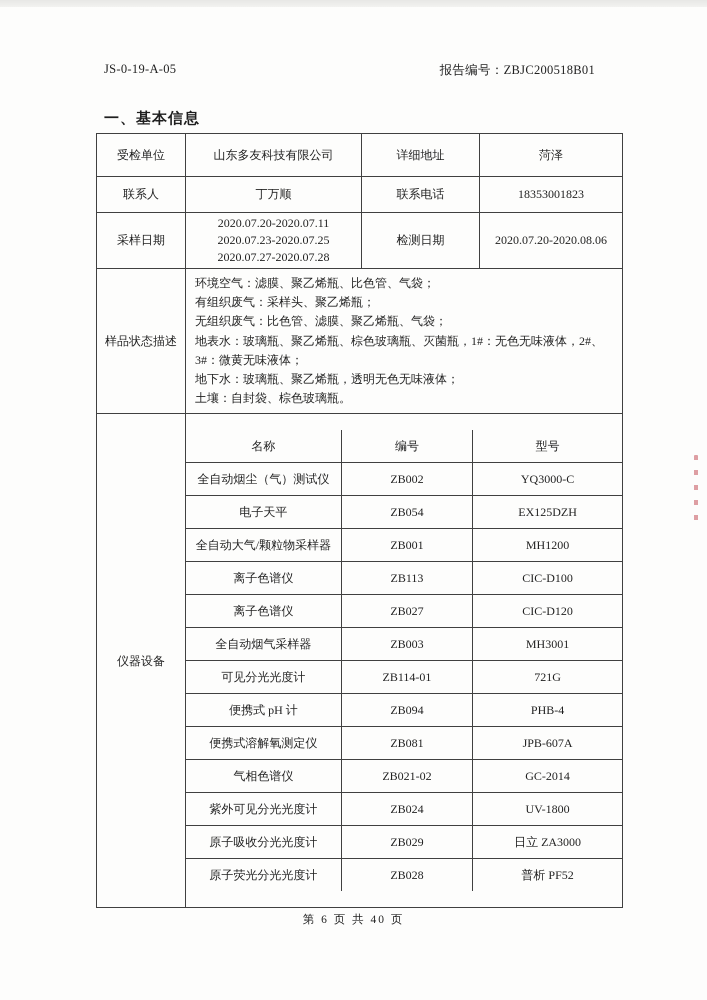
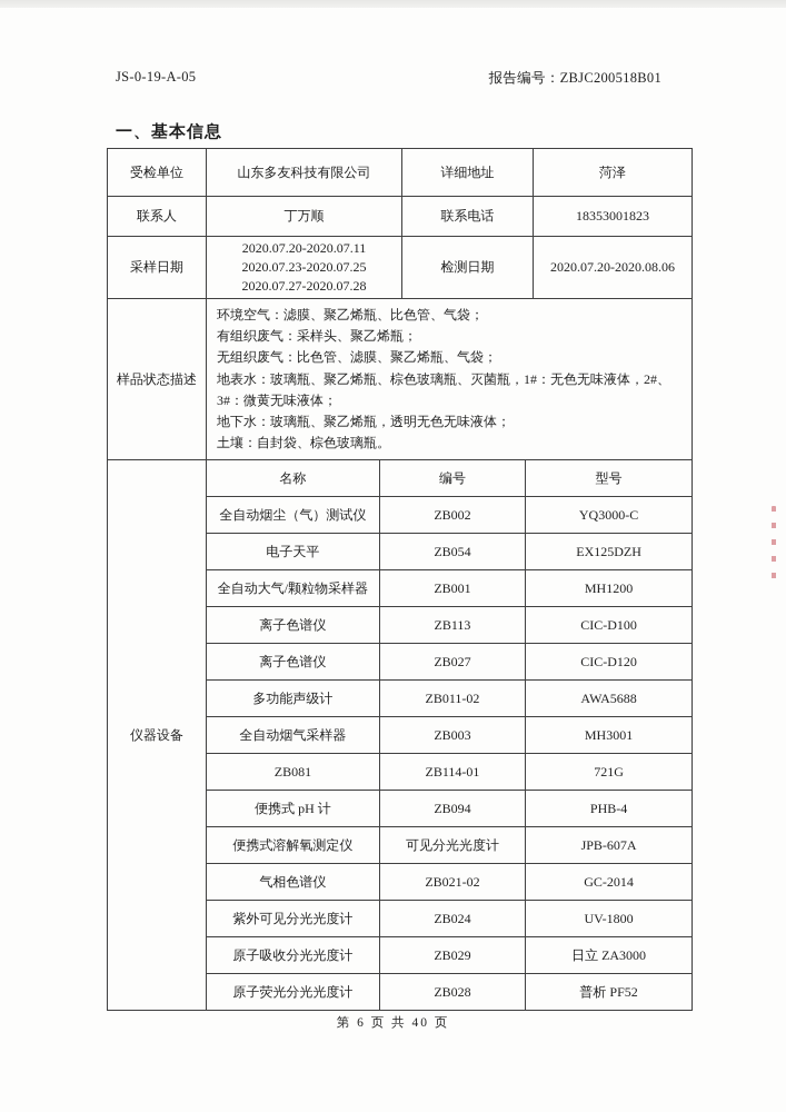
  JS-0-19-A-05
  报告编号：ZBJC200518B01
  一、基本信息
  受检单位	山东多友科技有限公司	详细地址	菏泽
  联系人	丁万顺	联系电话	18353001823
  采样日期	2020.07.20-2020.07.11 2020.07.23-2020.07.25 2020.07.27-2020.07.28	检测日期	2020.07.20-2020.08.06
  样品状态描述	环境空气：滤膜、聚乙烯瓶、比色管、气袋；有组织废气：采样头、聚乙烯瓶；无组织废气：比色管、滤膜、聚乙烯瓶、气袋；地表水：玻璃瓶、聚乙烯瓶、棕色玻璃瓶、灭菌瓶，1#：无色无味液体，2#、3#：微黄无味液体；地下水：玻璃瓶、聚乙烯瓶，透明无色无味液体；土壤：自封袋、棕色玻璃瓶。
  仪器设备
  名称	编号	型号
  全自动烟尘（气）测试仪	ZB002	YQ3000-C
  电子天平	ZB054	EX125DZH
  全自动大气/颗粒物采样器	ZB001	MH1200
  离子色谱仪	ZB113	CIC-D100
  离子色谱仪	ZB027	CIC-D120
+ 多功能声级计	ZB011-02	AWA5688
  全自动烟气采样器	ZB003	MH3001
- 可见分光光度计	ZB114-01	721G
+ ZB081	ZB114-01	721G
  便携式 pH 计	ZB094	PHB-4
- 便携式溶解氧测定仪	ZB081	JPB-607A
+ 便携式溶解氧测定仪	可见分光光度计	JPB-607A
  气相色谱仪	ZB021-02	GC-2014
  紫外可见分光光度计	ZB024	UV-1800
  原子吸收分光光度计	ZB029	日立 ZA3000
  原子荧光分光光度计	ZB028	普析 PF52
  第 6 页 共 40 页
